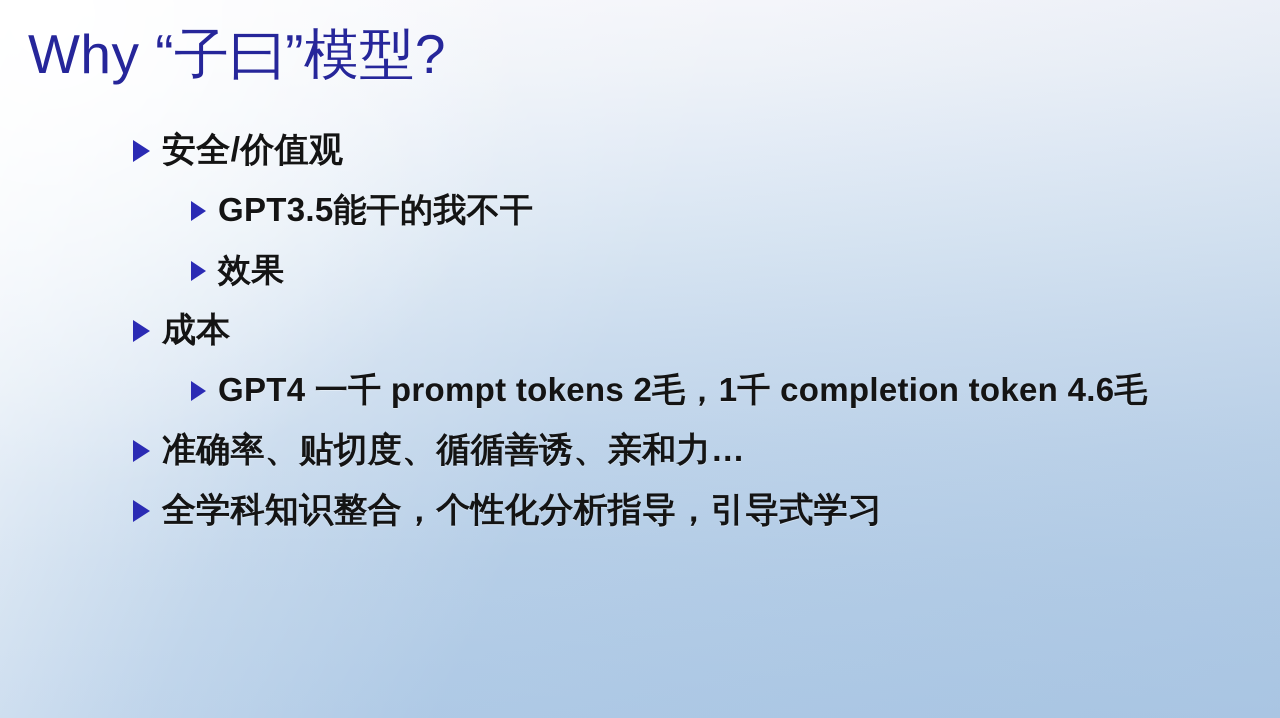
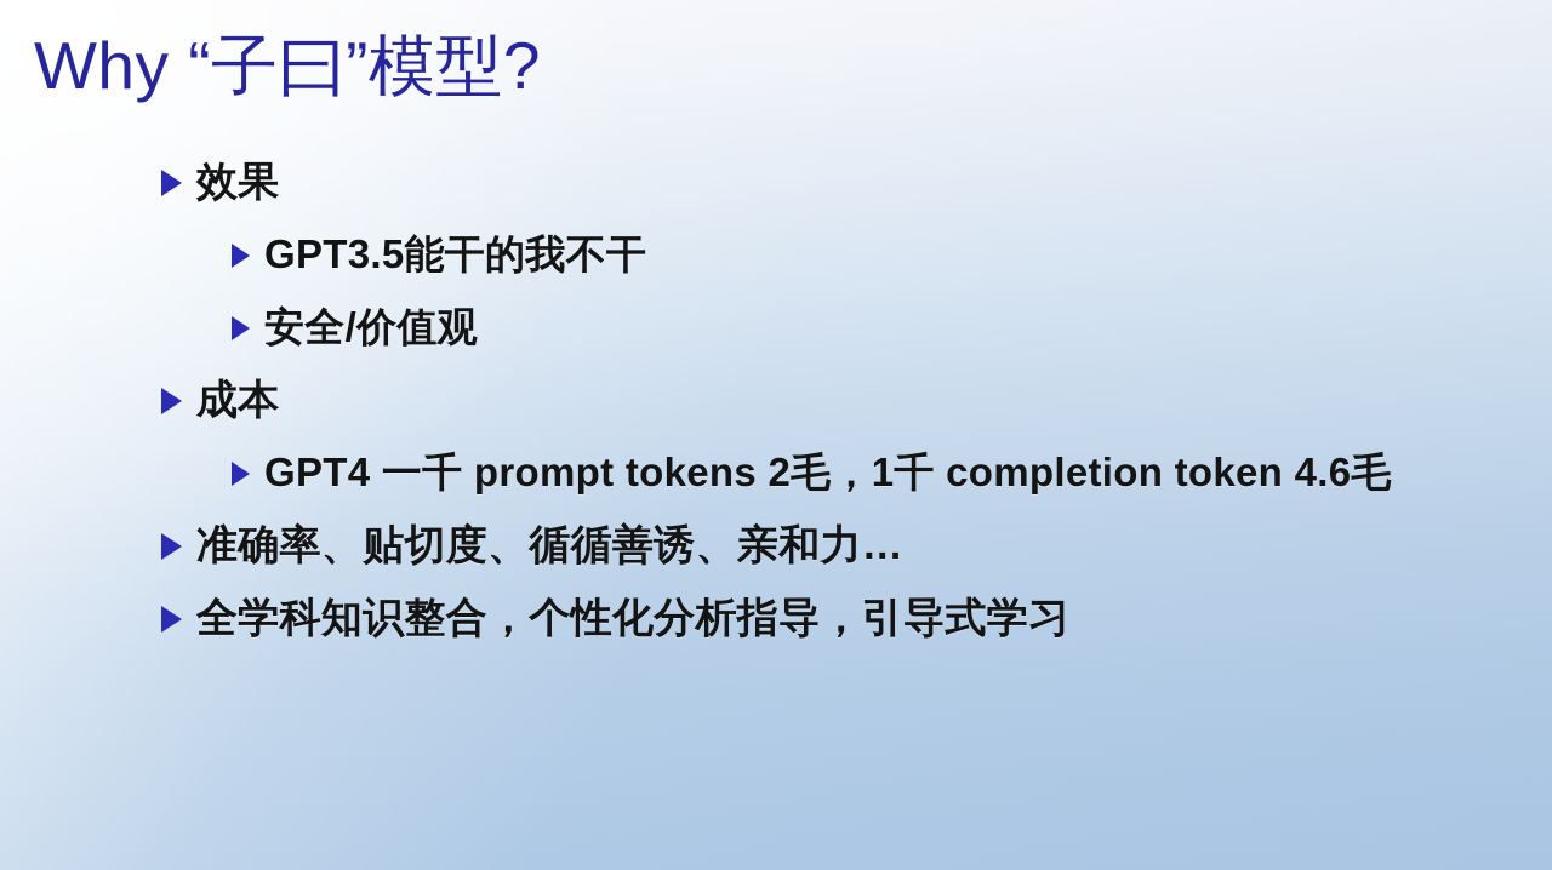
  Why “子曰”模型?
- 安全/价值观
+ 效果
  GPT3.5能干的我不干
- 效果
+ 安全/价值观
  成本
  GPT4 一千 prompt tokens 2毛，1千 completion token 4.6毛
  准确率、贴切度、循循善诱、亲和力…
  全学科知识整合，个性化分析指导，引导式学习
